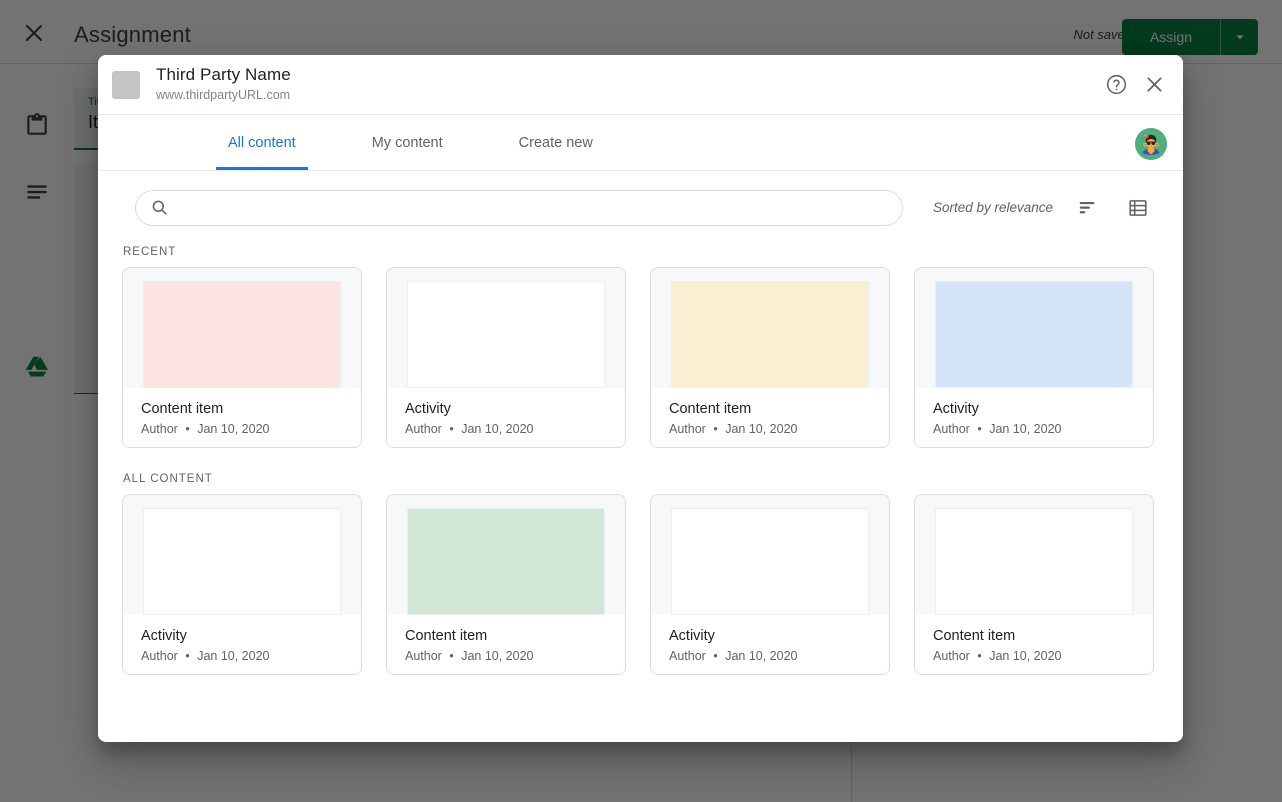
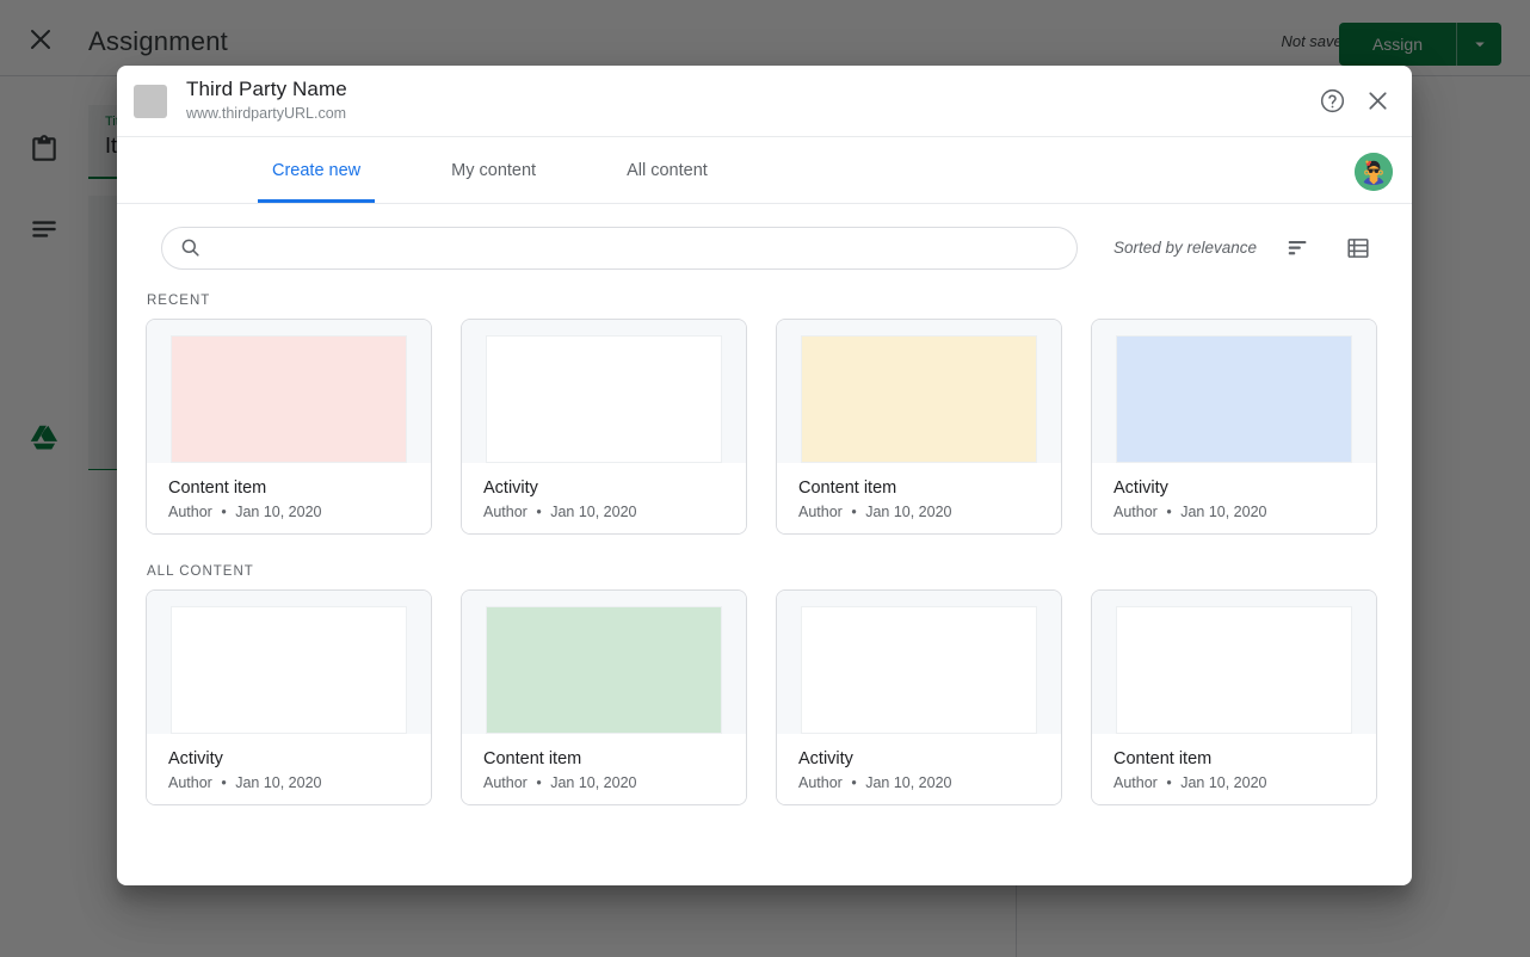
  Assignment
  Not sav
  Assign
  Third Party Name
  www.thirdpartyURL.com
- All content
+ Create new
  My content
- Create new
+ All content
  Sorted by relevance
  RECENT
  Content item
  Author • Jan 10, 2020
  Activity
  Author • Jan 10, 2020
  Content item
  Author • Jan 10, 2020
  Activity
  Author • Jan 10, 2020
  ALL CONTENT
  Activity
  Author • Jan 10, 2020
  Content item
  Author • Jan 10, 2020
  Activity
  Author • Jan 10, 2020
  Content item
  Author • Jan 10, 2020
